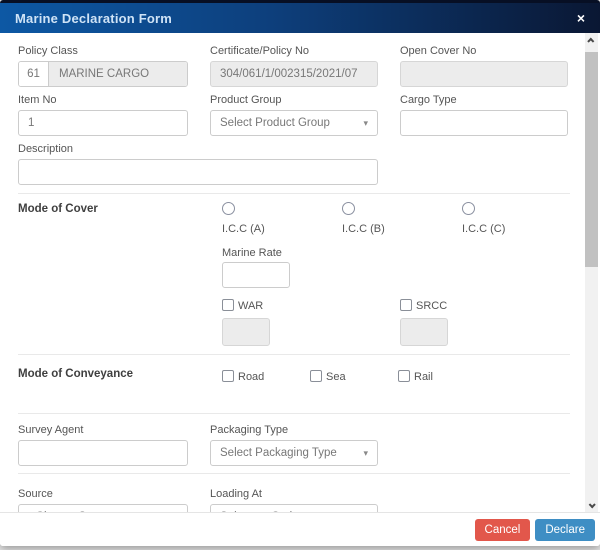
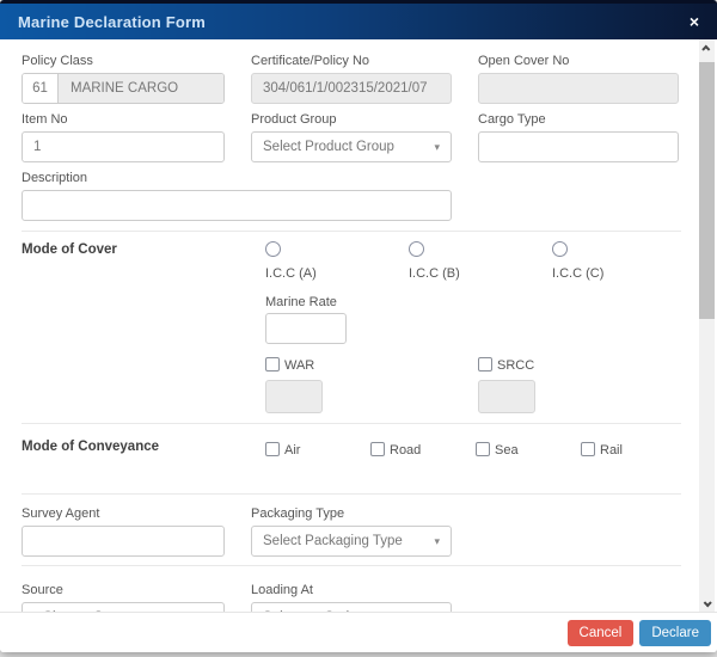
  Marine Declaration Form
  ×
  Policy Class
  61
  MARINE CARGO
  Certificate/Policy No
  304/061/1/002315/2021/07
  Open Cover No
  Item No
  1
  Product Group
  Select Product Group
  ▾
  Cargo Type
  Description
  Mode of Cover
  I.C.C (A)
  I.C.C (B)
  I.C.C (C)
  Marine Rate
  WAR
  SRCC
  Mode of Conveyance
+ Air
  Road
  Sea
  Rail
  Survey Agent
  Packaging Type
  Select Packaging Type
  ▾
  Source
  Loading At
  Cancel
  Declare
